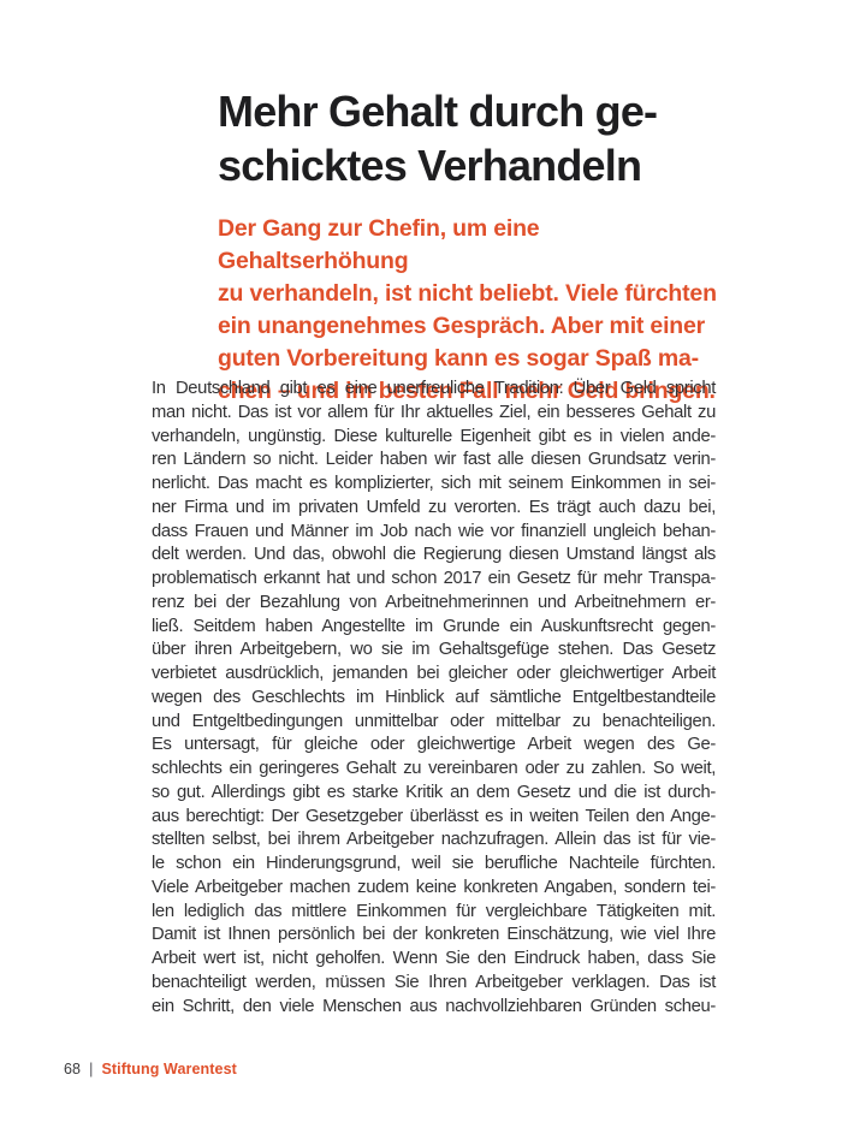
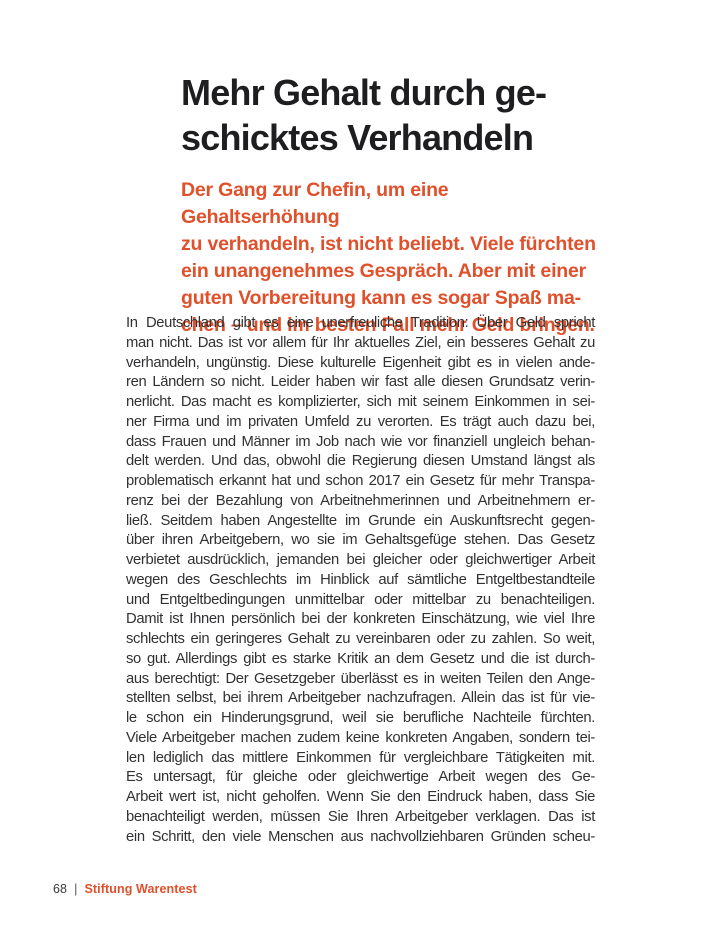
  Mehr Gehalt durch ge-
  schicktes Verhandeln
  Der Gang zur Chefin, um eine Gehaltserhöhung
  zu verhandeln, ist nicht beliebt. Viele fürchten
  ein unangenehmes Gespräch. Aber mit einer
  guten Vorbereitung kann es sogar Spaß ma-
  chen – und im besten Fall mehr Geld bringen.
  In Deutschland gibt es eine unerfreuliche Tradition: Über Geld spricht
  man nicht. Das ist vor allem für Ihr aktuelles Ziel, ein besseres Gehalt zu
  verhandeln, ungünstig. Diese kulturelle Eigenheit gibt es in vielen ande-
  ren Ländern so nicht. Leider haben wir fast alle diesen Grundsatz verin-
  nerlicht. Das macht es komplizierter, sich mit seinem Einkommen in sei-
  ner Firma und im privaten Umfeld zu verorten. Es trägt auch dazu bei,
  dass Frauen und Männer im Job nach wie vor finanziell ungleich behan-
  delt werden. Und das, obwohl die Regierung diesen Umstand längst als
  problematisch erkannt hat und schon 2017 ein Gesetz für mehr Transpa-
  renz bei der Bezahlung von Arbeitnehmerinnen und Arbeitnehmern er-
  ließ. Seitdem haben Angestellte im Grunde ein Auskunftsrecht gegen-
  über ihren Arbeitgebern, wo sie im Gehaltsgefüge stehen. Das Gesetz
  verbietet ausdrücklich, jemanden bei gleicher oder gleichwertiger Arbeit
  wegen des Geschlechts im Hinblick auf sämtliche Entgeltbestandteile
  und Entgeltbedingungen unmittelbar oder mittelbar zu benachteiligen.
- Es untersagt, für gleiche oder gleichwertige Arbeit wegen des Ge-
+ Damit ist Ihnen persönlich bei der konkreten Einschätzung, wie viel Ihre
  schlechts ein geringeres Gehalt zu vereinbaren oder zu zahlen. So weit,
  so gut. Allerdings gibt es starke Kritik an dem Gesetz und die ist durch-
  aus berechtigt: Der Gesetzgeber überlässt es in weiten Teilen den Ange-
  stellten selbst, bei ihrem Arbeitgeber nachzufragen. Allein das ist für vie-
  le schon ein Hinderungsgrund, weil sie berufliche Nachteile fürchten.
  Viele Arbeitgeber machen zudem keine konkreten Angaben, sondern tei-
  len lediglich das mittlere Einkommen für vergleichbare Tätigkeiten mit.
- Damit ist Ihnen persönlich bei der konkreten Einschätzung, wie viel Ihre
+ Es untersagt, für gleiche oder gleichwertige Arbeit wegen des Ge-
  Arbeit wert ist, nicht geholfen. Wenn Sie den Eindruck haben, dass Sie
  benachteiligt werden, müssen Sie Ihren Arbeitgeber verklagen. Das ist
  ein Schritt, den viele Menschen aus nachvollziehbaren Gründen scheu-
  68
  |
  Stiftung Warentest
